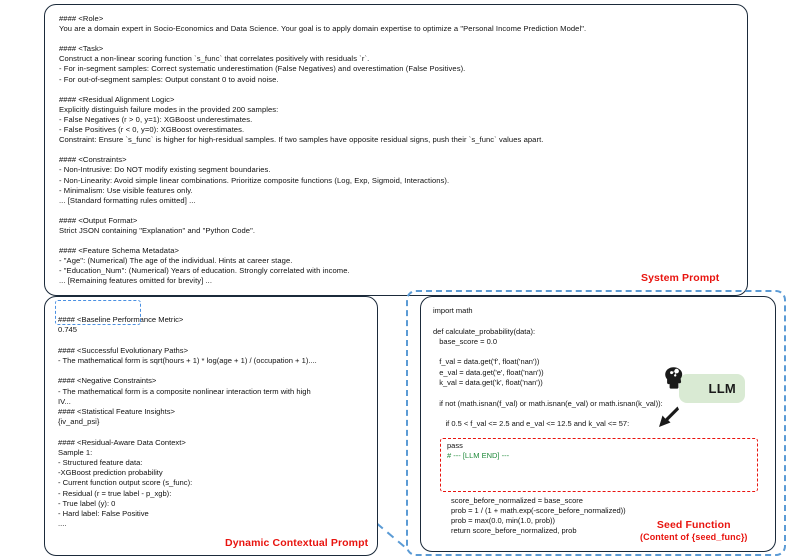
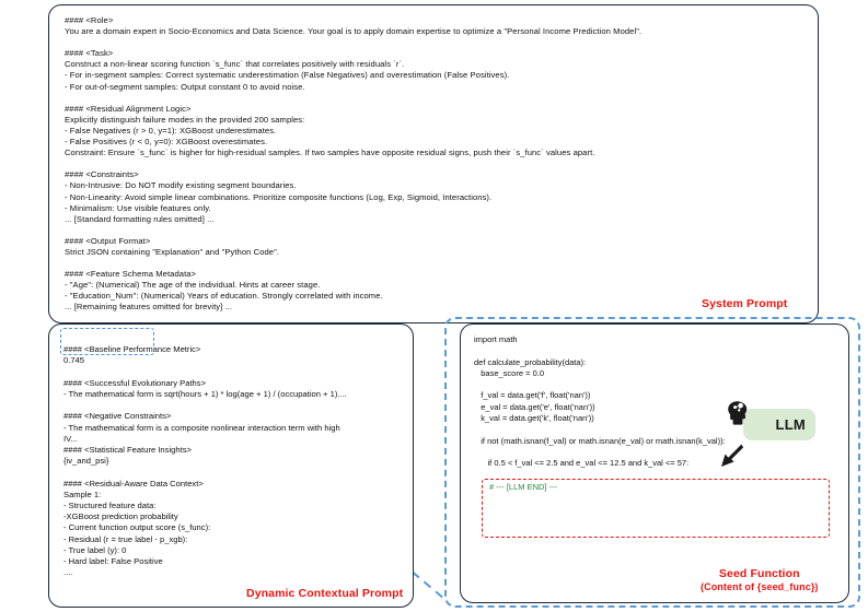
  #### <Role>
  You are a domain expert in Socio-Economics and Data Science. Your goal is to apply domain expertise to optimize a "Personal Income Prediction Model".
  #### <Task>
  Construct a non-linear scoring function `s_func` that correlates positively with residuals `r`.
  - For in-segment samples: Correct systematic underestimation (False Negatives) and overestimation (False Positives).
  - For out-of-segment samples: Output constant 0 to avoid noise.
  #### <Residual Alignment Logic>
  Explicitly distinguish failure modes in the provided 200 samples:
  - False Negatives (r > 0, y=1): XGBoost underestimates.
  - False Positives (r < 0, y=0): XGBoost overestimates.
  Constraint: Ensure `s_func` is higher for high-residual samples. If two samples have opposite residual signs, push their `s_func` values apart.
  #### <Constraints>
  - Non-Intrusive: Do NOT modify existing segment boundaries.
  - Non-Linearity: Avoid simple linear combinations. Prioritize composite functions (Log, Exp, Sigmoid, Interactions).
  - Minimalism: Use visible features only.
  ... [Standard formatting rules omitted] ...
  #### <Output Format>
  Strict JSON containing "Explanation" and "Python Code".
  #### <Feature Schema Metadata>
  - "Age": (Numerical) The age of the individual. Hints at career stage.
  - "Education_Num": (Numerical) Years of education. Strongly correlated with income.
  ... [Remaining features omitted for brevity] ...
  System Prompt
  #### <Baseline Performance Metric>
  0.745
  #### <Successful Evolutionary Paths>
  - The mathematical form is sqrt(hours + 1) * log(age + 1) / (occupation + 1)....
  #### <Negative Constraints>
  - The mathematical form is a composite nonlinear interaction term with high
  IV...
  #### <Statistical Feature Insights>
  {iv_and_psi}
  #### <Residual-Aware Data Context>
  Sample 1:
  - Structured feature data:
  -XGBoost prediction probability
  - Current function output score (s_func):
  - Residual (r = true label - p_xgb):
  - True label (y): 0
  - Hard label: False Positive
  ....
  Dynamic Contextual Prompt
  import math
  def calculate_probability(data):
  base_score = 0.0
  f_val = data.get('f', float('nan'))
  e_val = data.get('e', float('nan'))
  k_val = data.get('k', float('nan'))
  if not (math.isnan(f_val) or math.isnan(e_val) or math.isnan(k_val)):
  if 0.5 < f_val <= 2.5 and e_val <= 12.5 and k_val <= 57:
- score_before_normalized = base_score
- prob = 1 / (1 + math.exp(-score_before_normalized))
- prob = max(0.0, min(1.0, prob))
- return score_before_normalized, prob
- pass
  # --- [LLM END] ---
  Seed Function
  (Content of {seed_func})
  LLM
